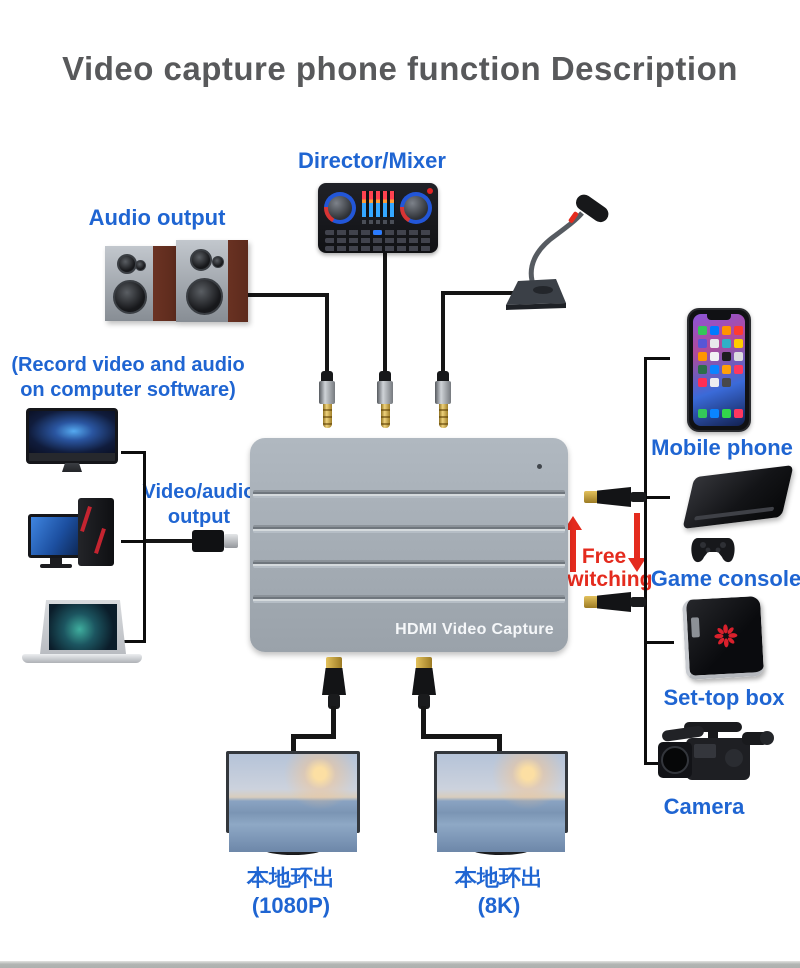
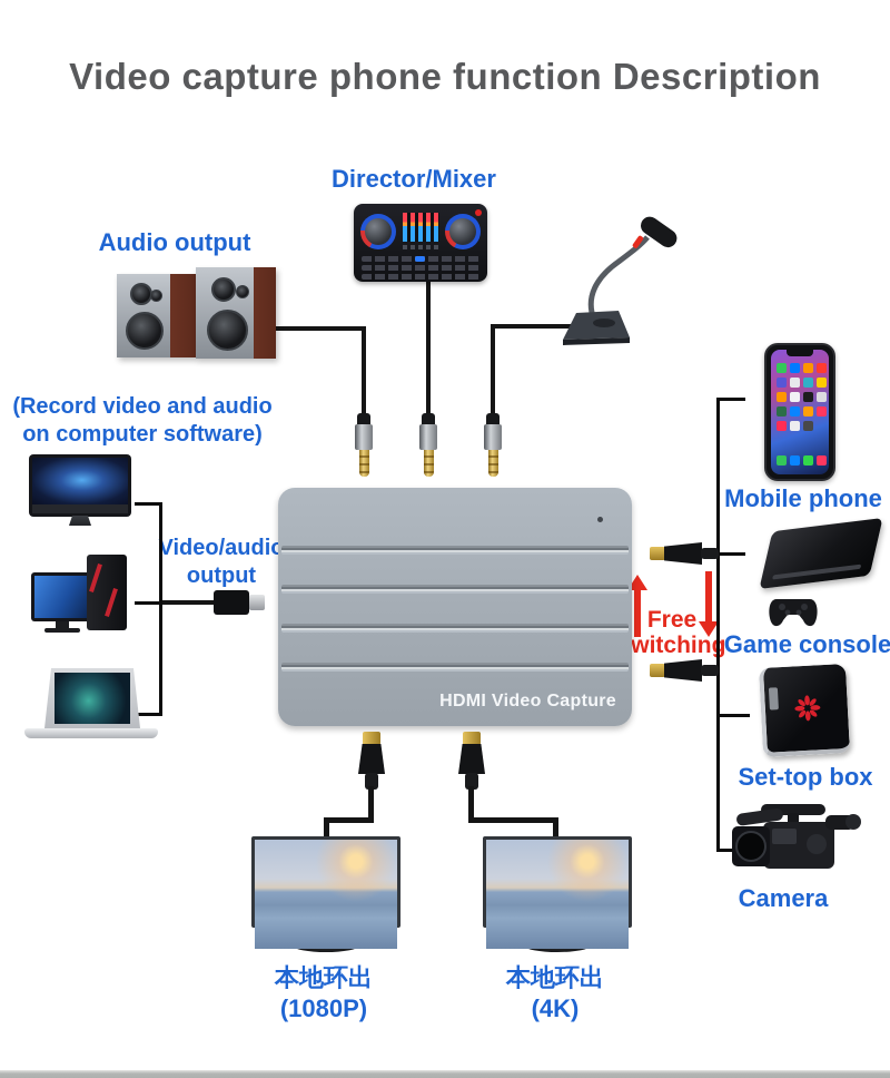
  Video capture phone function Description
  Director/Mixer
  Audio output
  (Record video and audio
  on computer software)
  Video/audi
  output
  Mobile phone
  Game console
  Set-top box
  Camera
  Free
  witchin
  HDMI Video Capture
  本地环出
  (1080P)
  本地环出
- (8K)
+ (4K)
